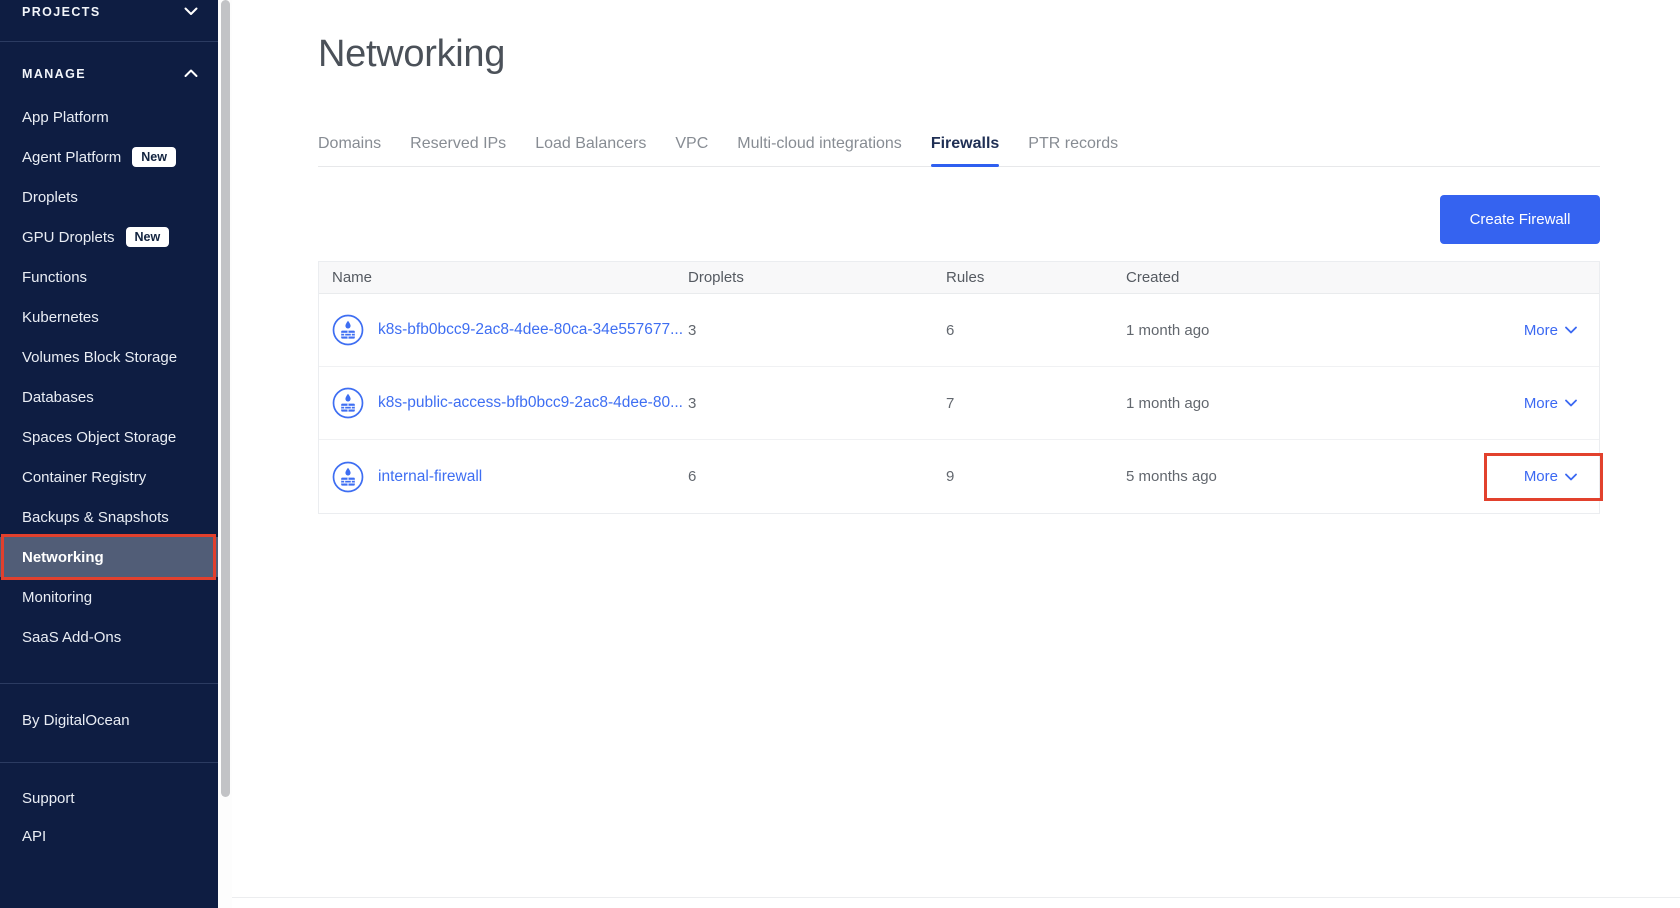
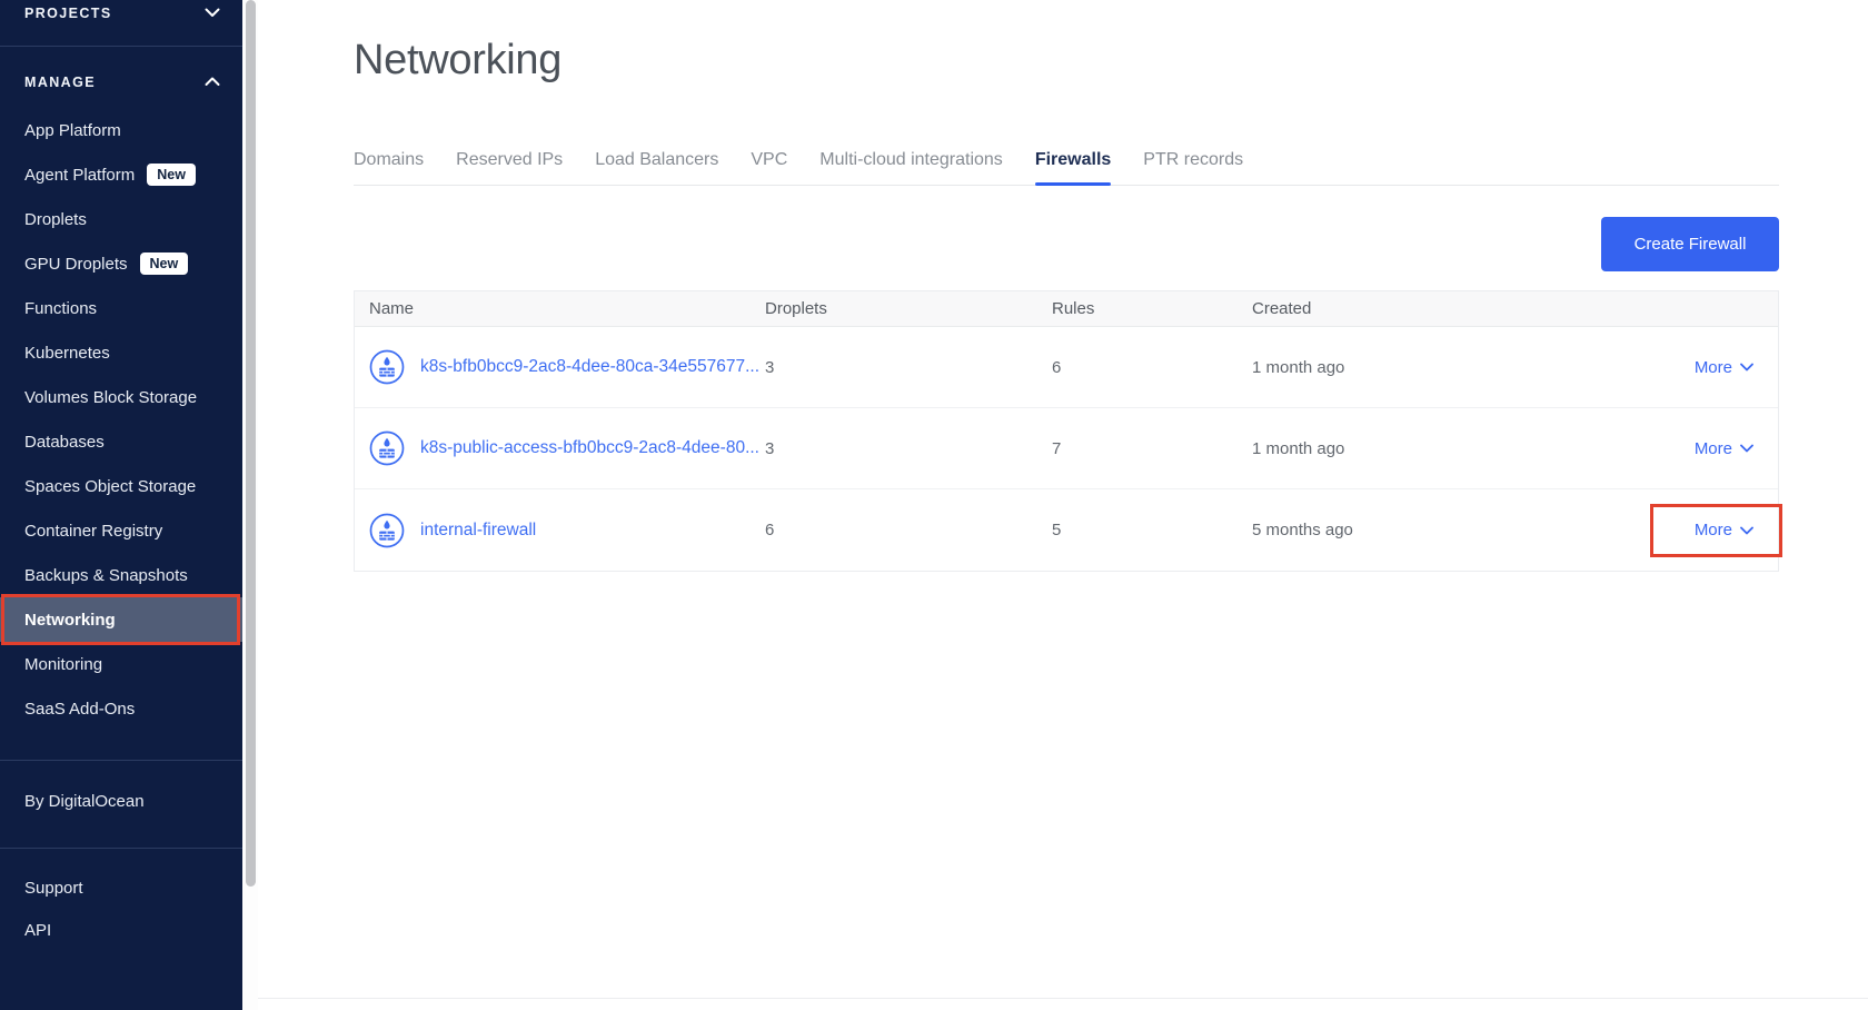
  PROJECTS
  MANAGE
  App Platform
  Agent Platform
  New
  Droplets
  GPU Droplets
  New
  Functions
  Kubernetes
  Volumes Block Storage
  Databases
  Spaces Object Storage
  Container Registry
  Backups & Snapshots
  Networking
  Monitoring
  SaaS Add-Ons
  By DigitalOcean
  Support
  API
  Networking
  Domains
  Reserved IPs
  Load Balancers
  VPC
  Multi-cloud integrations
  Firewalls
  PTR records
  Create Firewall
  Name
  Droplets
  Rules
  Created
  k8s-bfb0bcc9-2ac8-4dee-80ca-34e557677...
  3
  6
  1 month ago
  More
  k8s-public-access-bfb0bcc9-2ac8-4dee-80...
  3
  7
  1 month ago
  More
  internal-firewall
  6
- 9
+ 5
  5 months ago
  More
